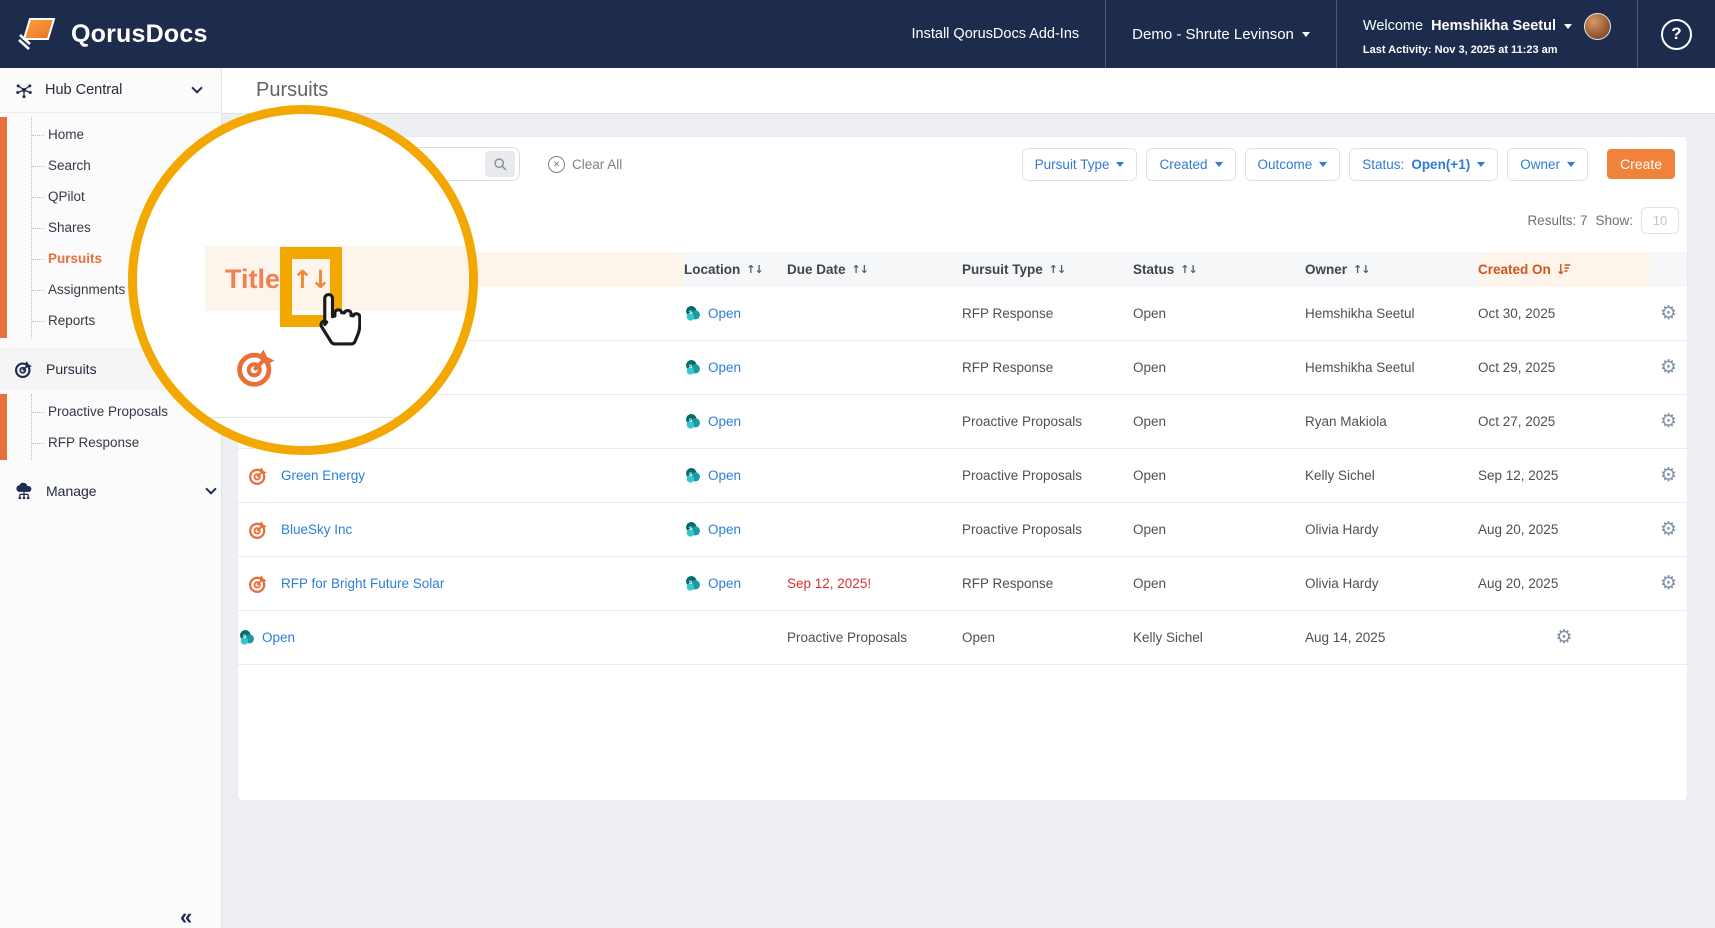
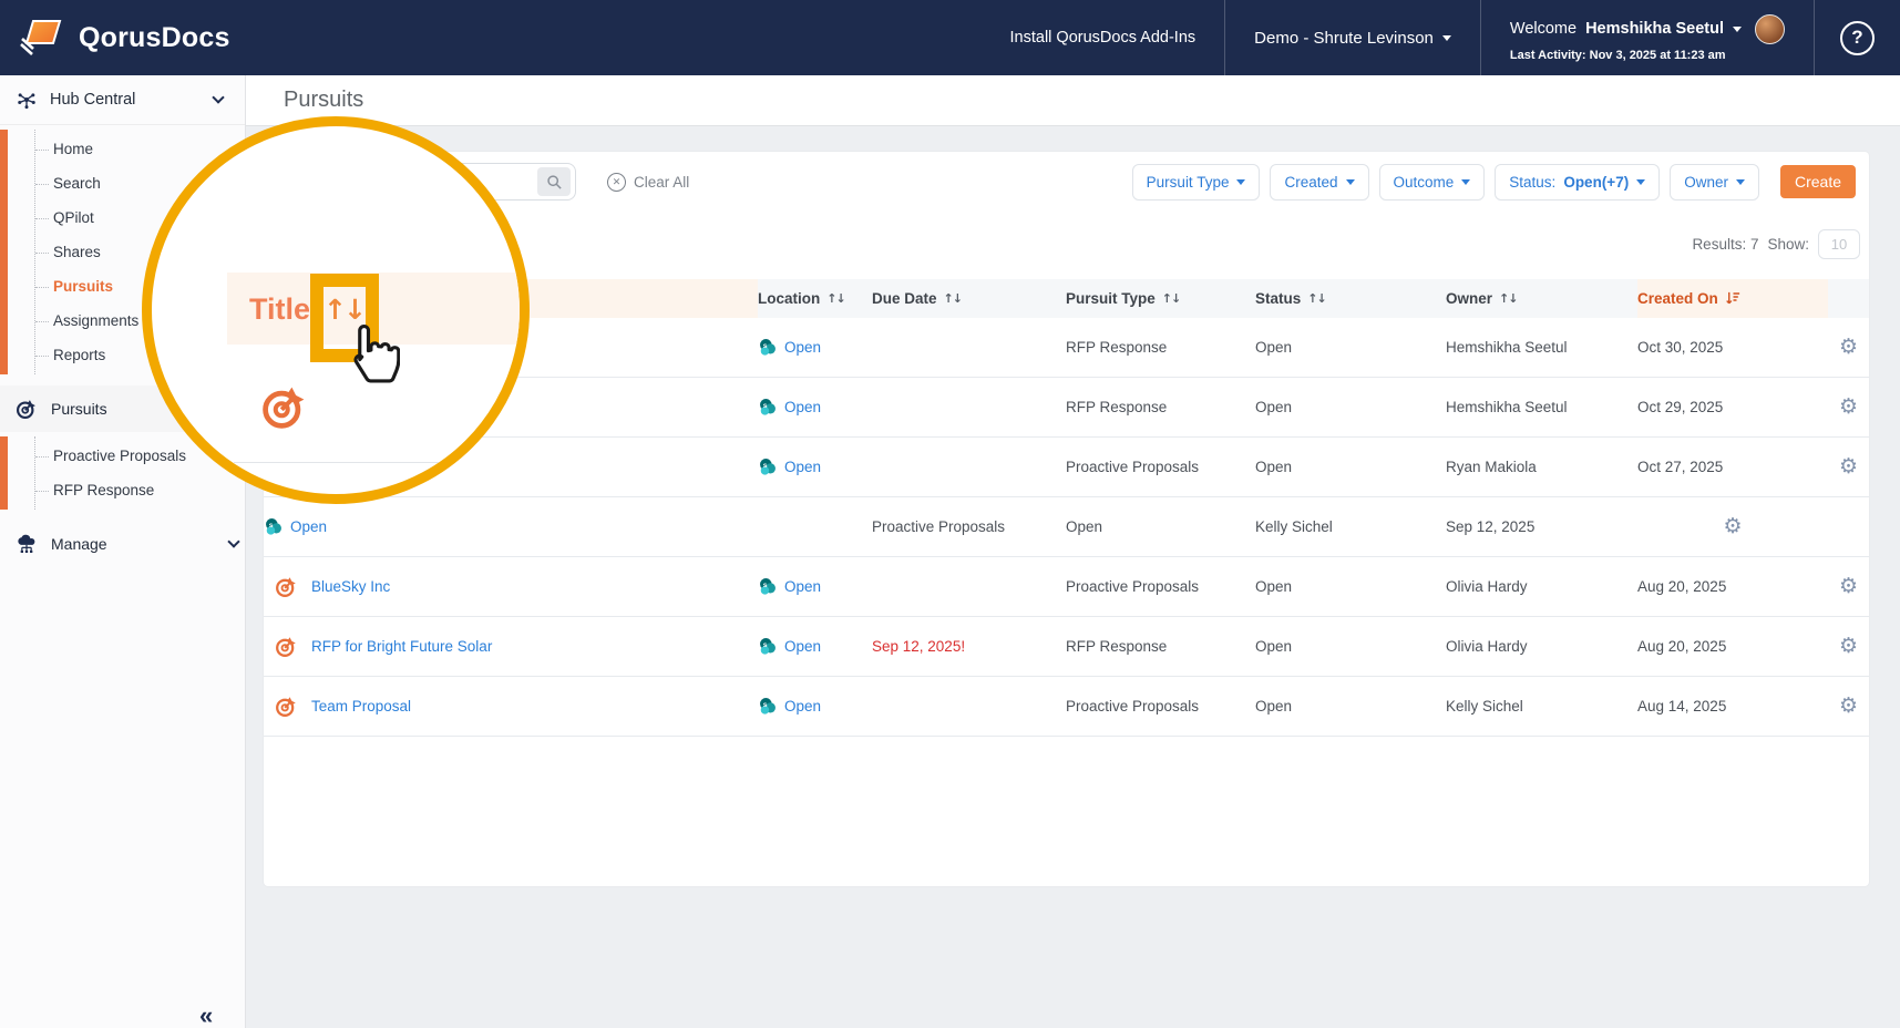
  QorusDocs
  Install QorusDocs Add-Ins
  Demo - Shrute Levinson
  Welcome
  Hemshikha Seetul
  Last Activity: Nov 3, 2025 at 11:23 am
  ?
  Hub Central
  Home
  Search
  QPilot
  Shares
  Pursuits
  Assignments
  Reports
  Pursuits
  Proactive Proposals
  RFP Response
  Manage
  «
  Pursuits
  ✕
  Clear All
  Pursuit Type
  Created
  Outcome
  Status:
- Open(+1)
+ Open(+7)
  Owner
  Create
  Results: 7
  Show:
  10
  Location
  ↑↓
  Due Date
  ↑↓
  Pursuit Type
  ↑↓
  Status
  ↑↓
  Owner
  ↑↓
  Created On
  Open
  RFP Response
  Open
  Hemshikha Seetul
  Oct 30, 2025
  ⚙
  Open
  RFP Response
  Open
  Hemshikha Seetul
  Oct 29, 2025
  ⚙
  Open
  Proactive Proposals
  Open
  Ryan Makiola
  Oct 27, 2025
  ⚙
- Green Energy
  Open
  Proactive Proposals
  Open
  Kelly Sichel
  Sep 12, 2025
  ⚙
  BlueSky Inc
  Open
  Proactive Proposals
  Open
  Olivia Hardy
  Aug 20, 2025
  ⚙
  RFP for Bright Future Solar
  Open
  Sep 12, 2025!
  RFP Response
  Open
  Olivia Hardy
  Aug 20, 2025
  ⚙
+ Team Proposal
  Open
  Proactive Proposals
  Open
  Kelly Sichel
  Aug 14, 2025
  ⚙
  Title
  ↑↓
